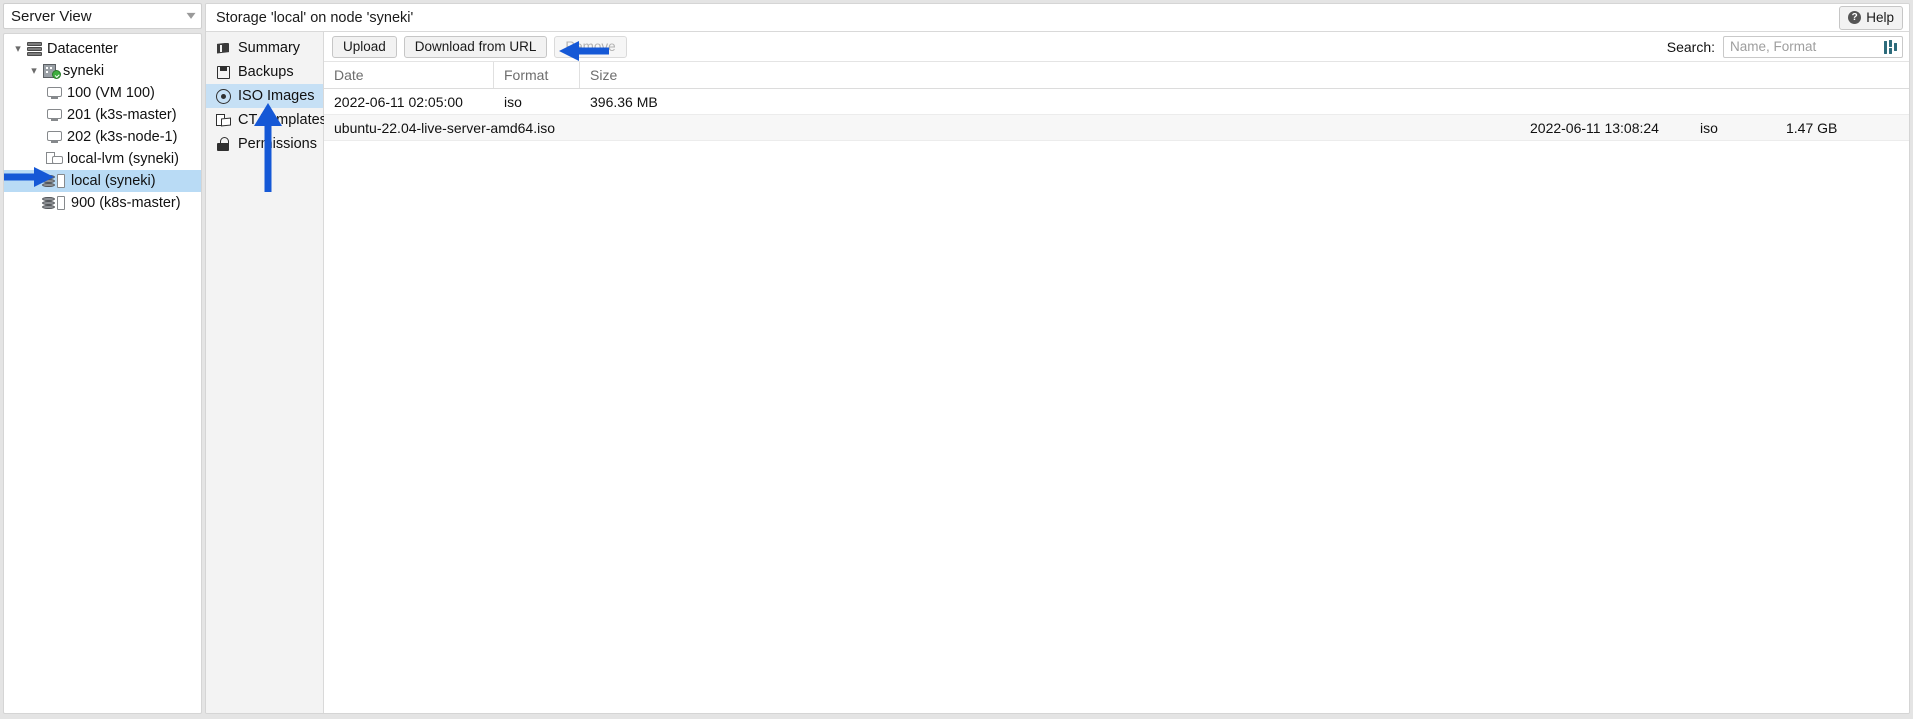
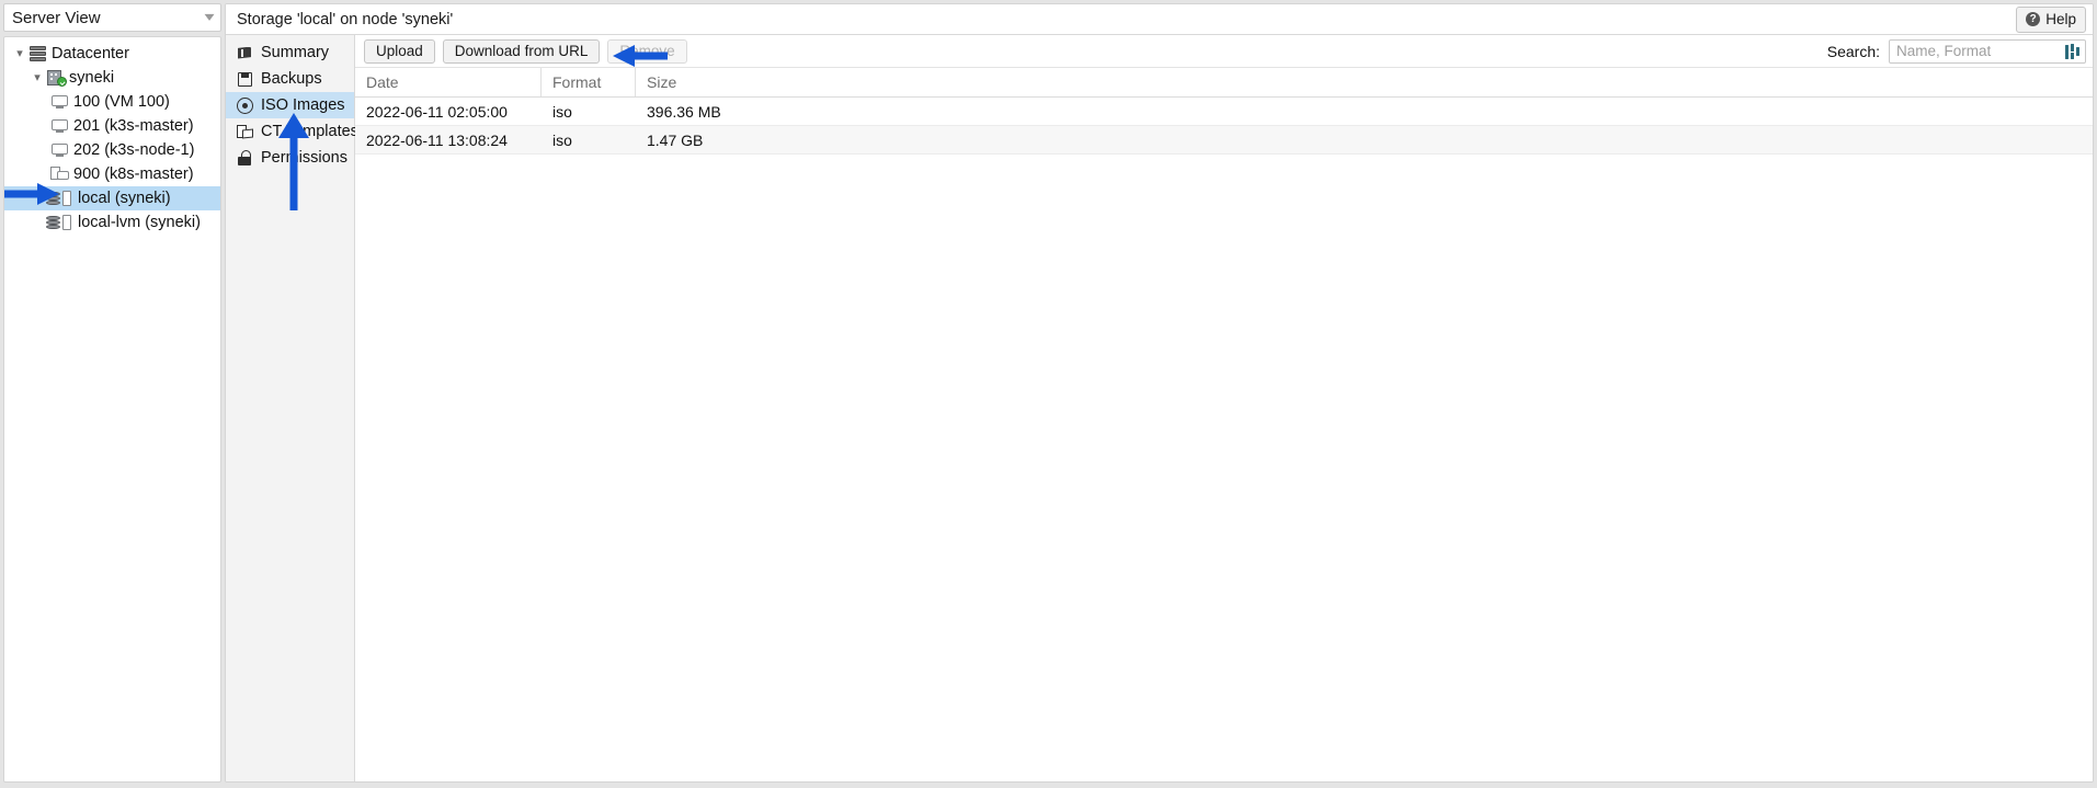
  Server View
  ▾
  ▾
  Datacenter
  ▾
  syneki
  100 (VM 100)
  201 (k3s-master)
  202 (k3s-node-1)
- local-lvm (syneki)
+ 900 (k8s-master)
  local (syneki)
- 900 (k8s-master)
+ local-lvm (syneki)
  Storage 'local' on node 'syneki'
  ?
  Help
  Summary
  Backups
  ISO Images
  CTmplate
  Perissions
  Upload
  Download from URL
  Search:
  Name, Format
  Date
  Format
  Size
  2022-06-11 02:05:00
  iso
  396.36 MB
- ubuntu-22.04-live-server-amd64.iso
  2022-06-11 13:08:24
  iso
  1.47 GB
